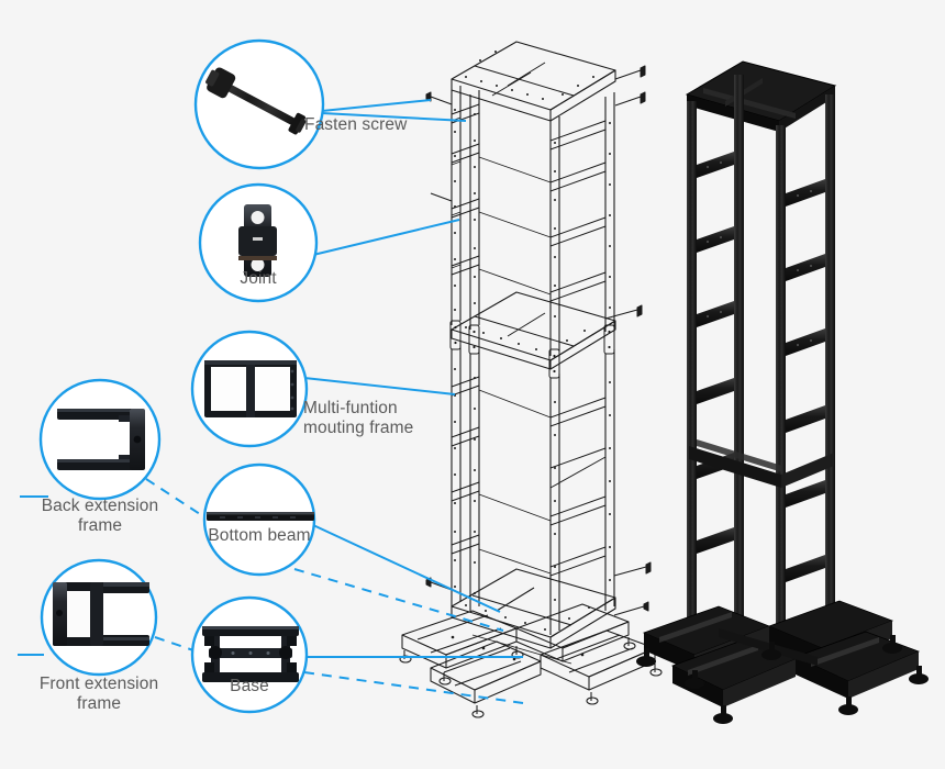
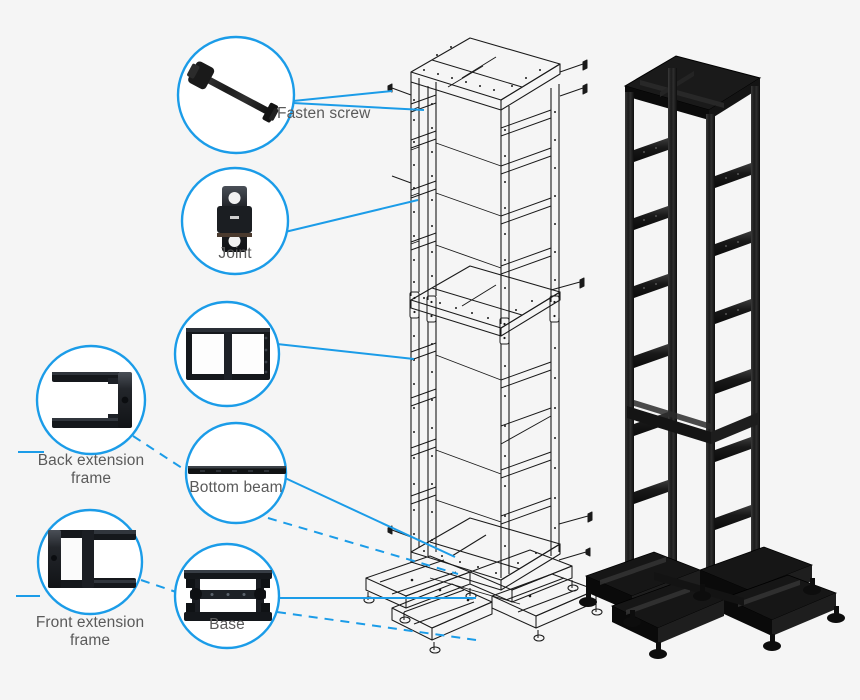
  Fasten screw
  Joint
- Multi-funtion
- mouting frame
  Back extension
  frame
  Bottom beam
  Front extension
  frame
  Base
